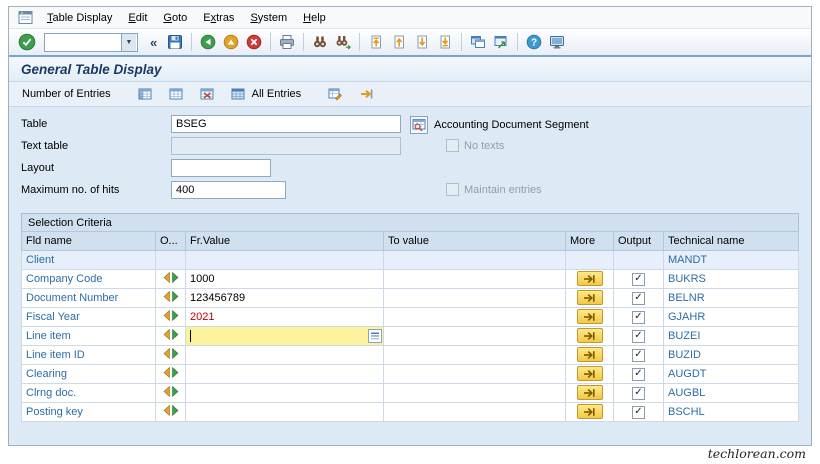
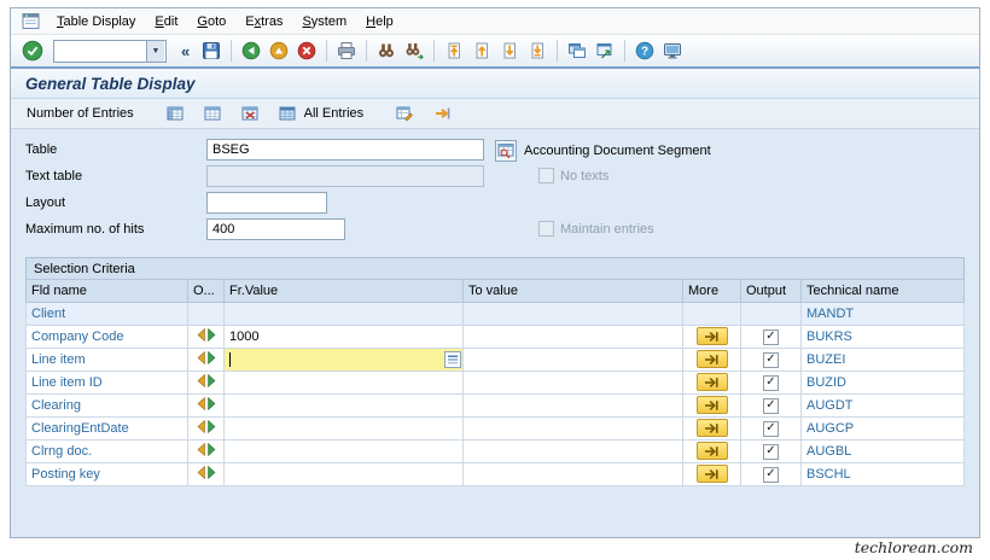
  Table Display
  Edit
  Goto
  Extras
  System
  Help
  «
  ?
  General Table Display
  Number of Entries
  All Entries
  Table
  BSEG
  Accounting Document Segment
  Text table
  No texts
  Layout
  Maximum no. of hits
  400
  Maintain entries
  Selection Criteria
  Fld name	O...	Fr.Value	To value	More	Output	Technical name
  Client						MANDT
  Company Code		1000			✓	BUKRS
- Document Number		123456789			✓	BELNR
- Fiscal Year		2021			✓	GJAHR
  Line item					✓	BUZEI
  Line item ID					✓	BUZID
  Clearing					✓	AUGDT
+ ClearingEntDate					✓	AUGCP
  Clrng doc.					✓	AUGBL
  Posting key					✓	BSCHL
  techlorean.com
